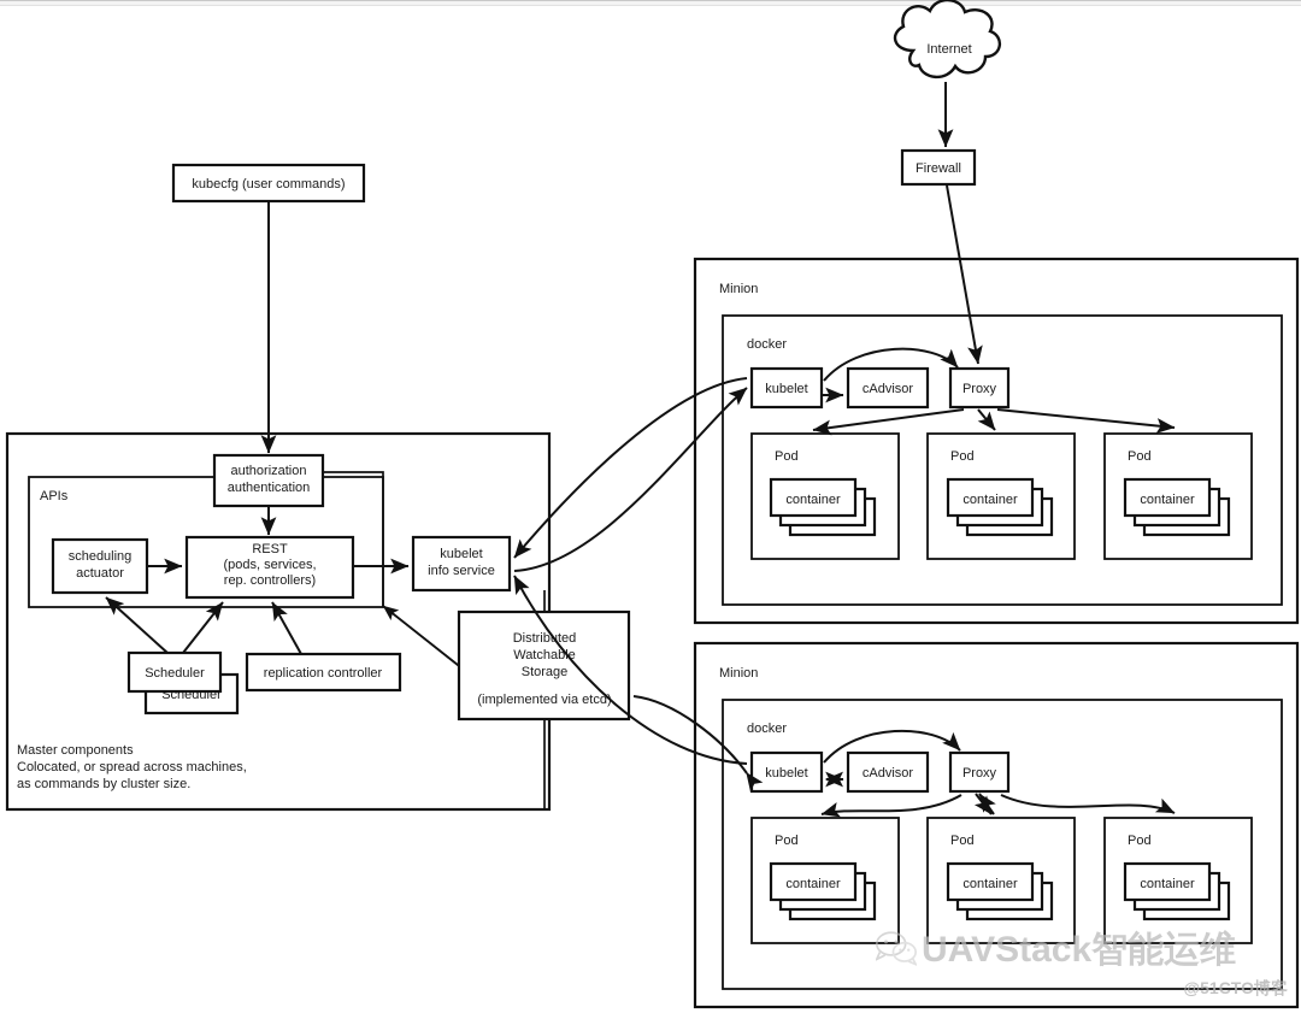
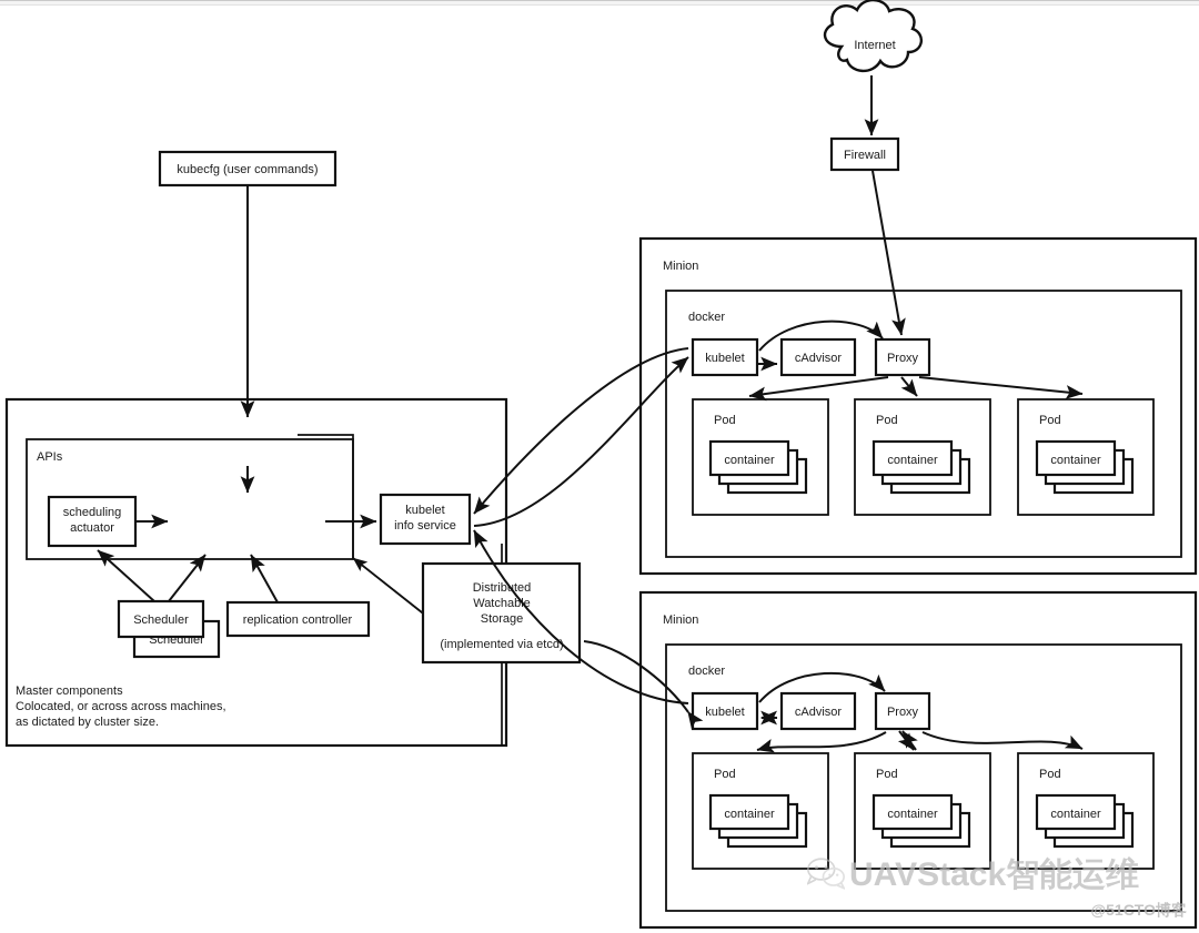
  Internet
  Firewall
  kubecfg (user commands)
  APIs
- authorization
- authentication
- REST
- (pods, services,
- rep. controllers)
  scheduling
  actuator
  kubelet
  info service
  Scheduler
  Scheduler
  replication controller
  Distribted
  Watchabe
  Storage
  (implemented via etcd
  Master components
- Colocated, or spread across machines,
+ Colocated, or across across machines,
- as commands by cluster size.
+ as dictated by cluster size.
  Minion
  docker
  kubelet
  cAdvisor
  Proxy
  Pod
  container
  Pod
  container
  Pod
  container
  Minion
  docker
  kubelet
  cAdvisor
  Proxy
  Pod
  container
  Pod
  container
  Pod
  container
  UAVStack智能运维
  @51CTO博客
